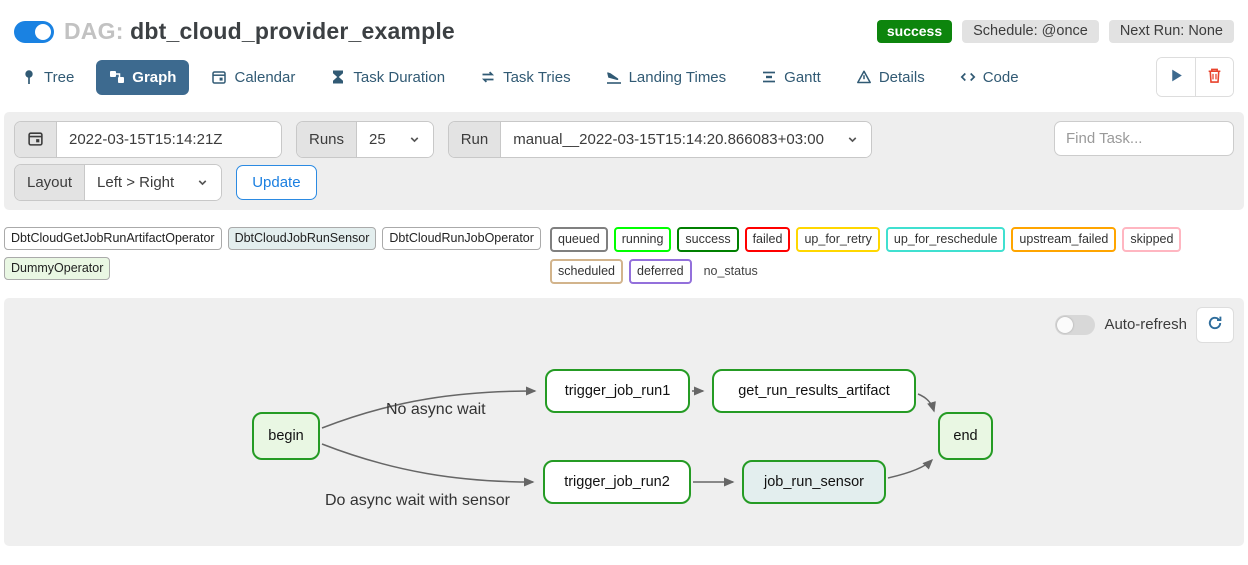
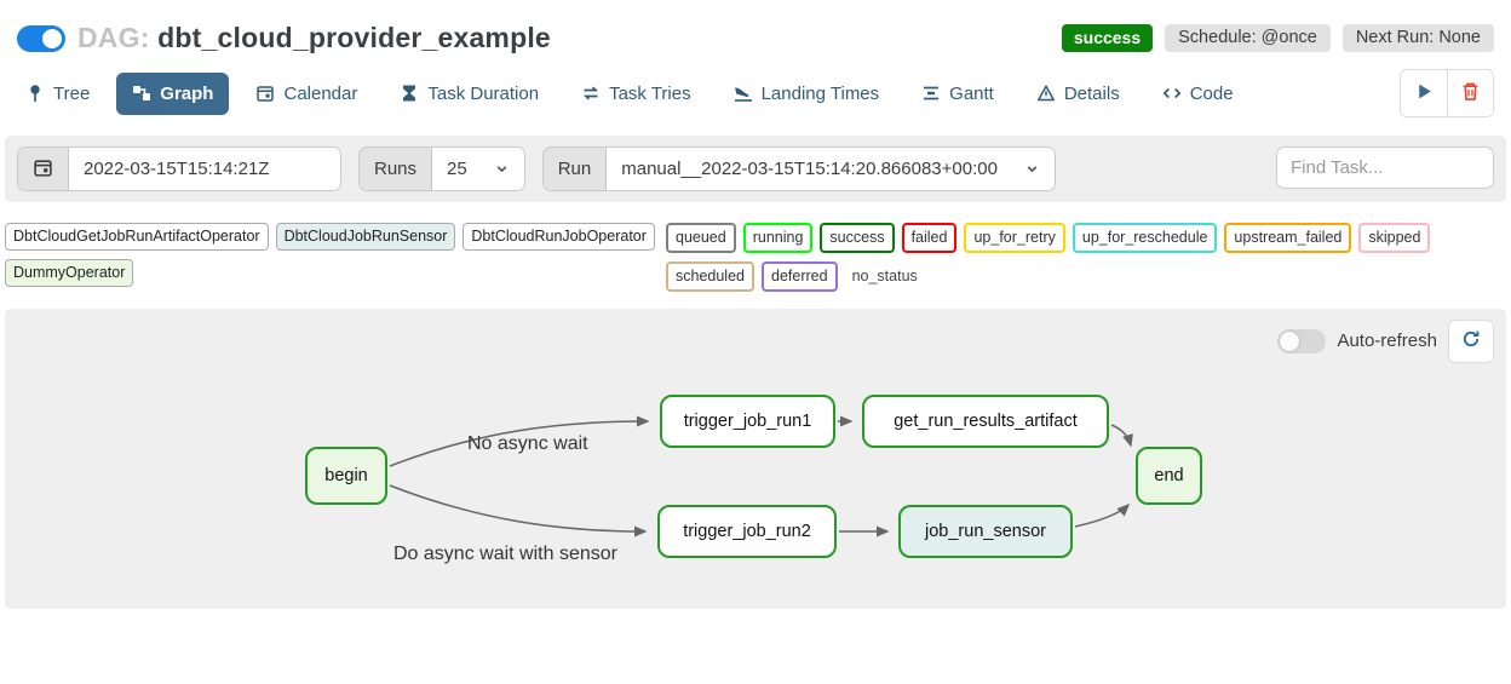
  DAG: dbt_cloud_provider_example
  success
  Schedule: @once
  Next Run: None
  Tree
  Graph
  Calendar
  Task Duration
  Task Tries
  Landing Times
  Gantt
  Details
  Code
  2022-03-15T15:14:21Z
  Runs
  25
  Run
- manual__2022-03-15T15:14:20.866083+03:00
+ manual__2022-03-15T15:14:20.866083+00:00
- Layout
- Left > Right
- Update
  Find Task...
  DbtCloudGetJobRunArtifactOperator
  DbtCloudJobRunSensor
  DbtCloudRunJobOperator
  DummyOperator
  queued
  running
  success
  failed
  up_for_retry
  up_for_reschedule
  upstream_failed
  skipped
  scheduled
  deferred
  no_status
  Auto-refresh
  begin
  trigger_job_run1
  get_run_results_artifact
  trigger_job_run2
  job_run_sensor
  end
  No async wait
  Do async wait with sensor
